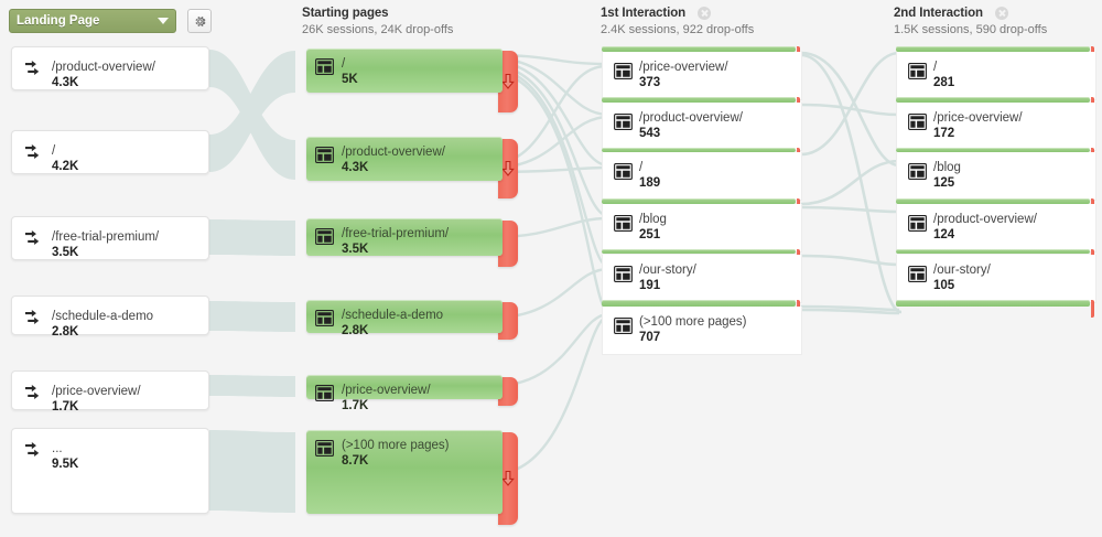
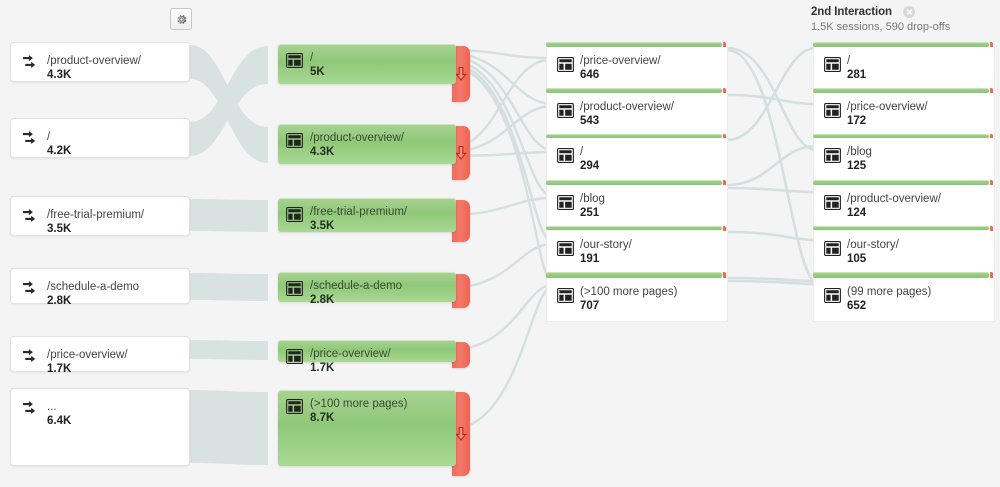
- Landing Page
- Starting pages
- 26K sessions, 24K drop-offs
- 1st Interaction
- 2.4K sessions, 922 drop-offs
  2nd Interaction
  1.5K sessions, 590 drop-offs
  /product-overview/
  4.3K
  /
  4.2K
  /free-trial-premium/
  3.5K
  /schedule-a-demo
  2.8K
  /price-overview/
  1.7K
  ...
- 9.5K
+ 6.4K
  /
  5K
  /product-overview/
  4.3K
  /free-trial-premium/
  3.5K
  /schedule-a-demo
  2.8K
  /price-overview/
  1.7K
  (>100 more pages)
  8.7K
  /price-overview/
- 373
+ 646
  /product-overview/
  543
  /
- 189
+ 294
  /blog
  251
  /our-story/
  191
  (>100 more pages)
  707
  /
  281
  /price-overview/
  172
  /blog
  125
  /product-overview/
  124
  /our-story/
  105
+ (99 more pages)
+ 652
